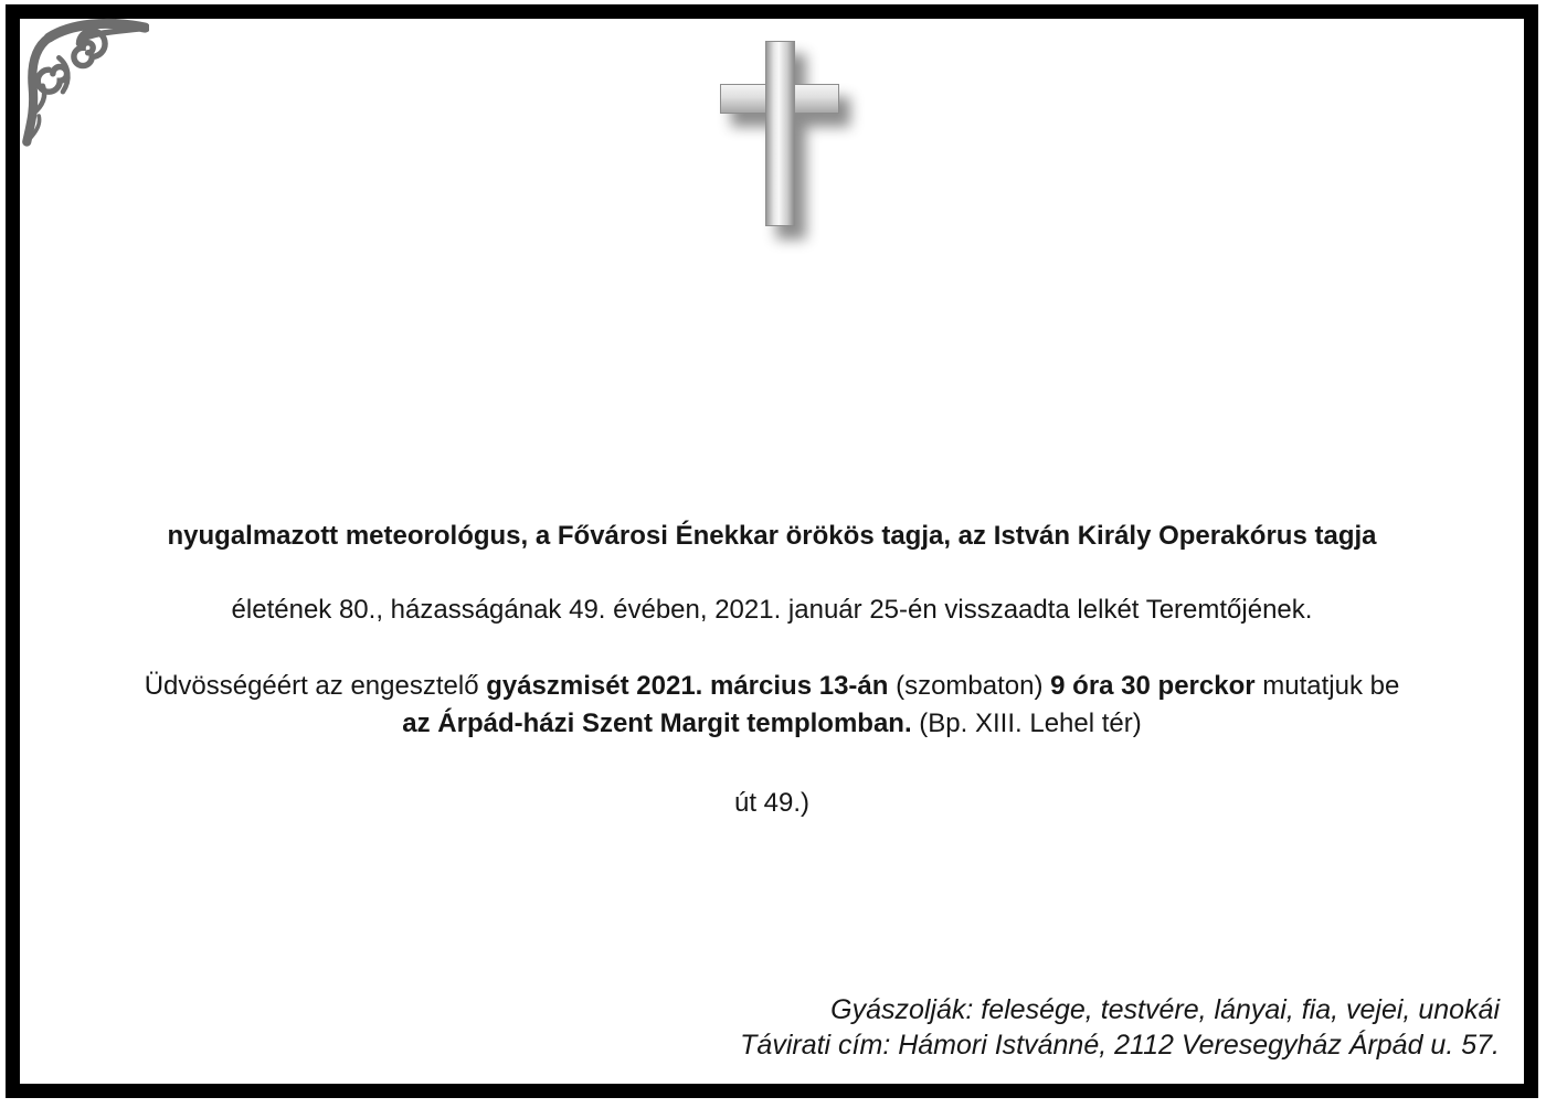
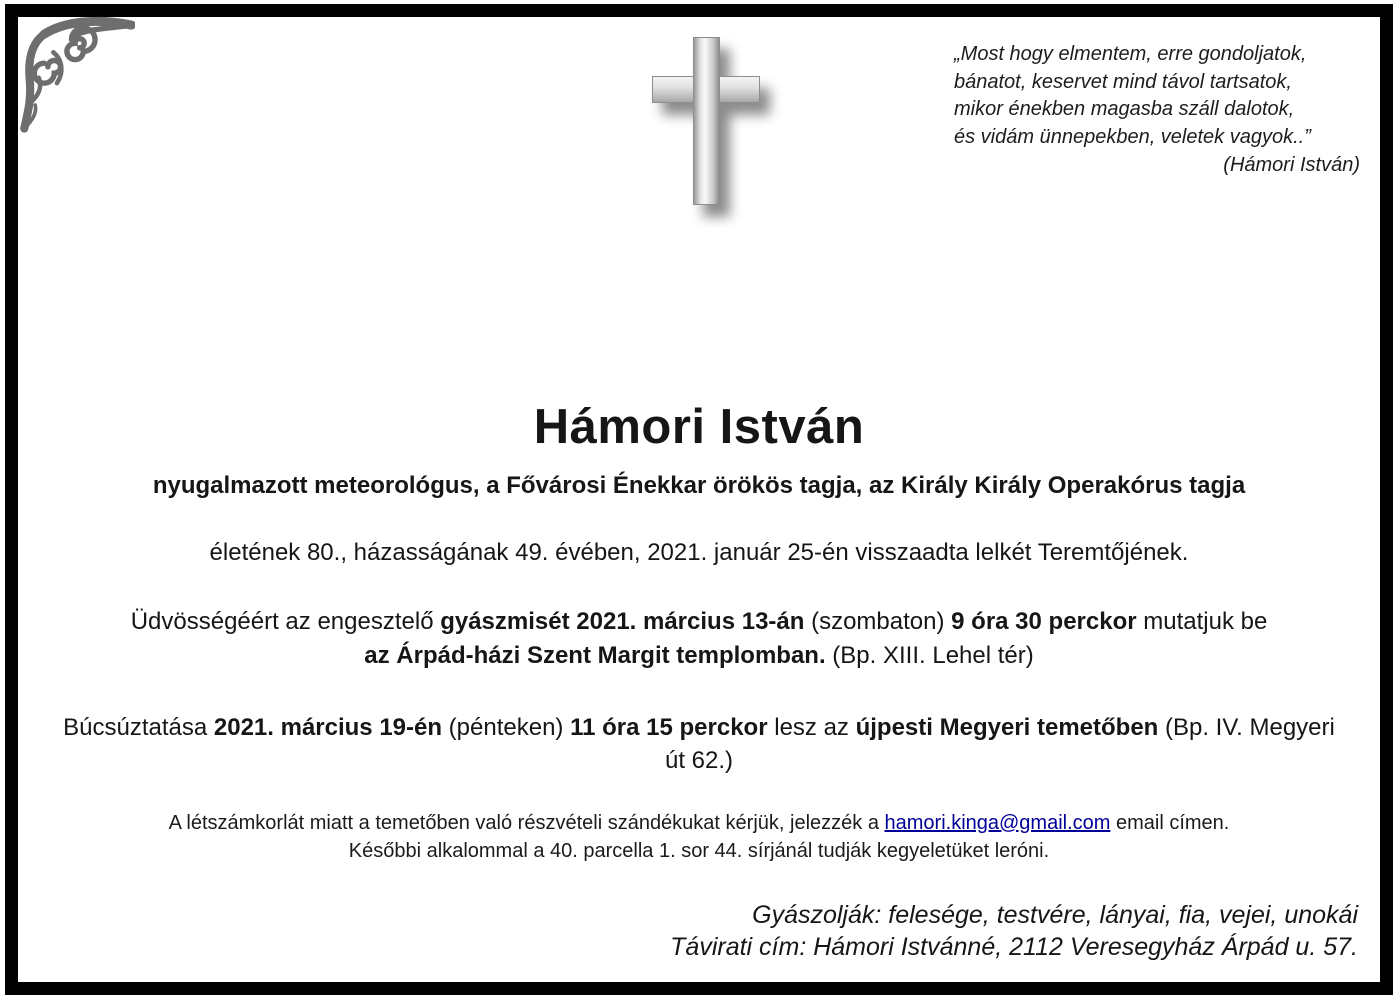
+ „Most hogy elmentem, erre gondoljatok,
+ bánatot, keservet mind távol tartsatok,
+ mikor énekben magasba száll dalotok,
+ és vidám ünnepekben, veletek vagyok..”
+ (Hámori István)
+ Hámori István
- nyugalmazott meteorológus, a Fővárosi Énekkar örökös tagja, az István Király Operakórus tagja
+ nyugalmazott meteorológus, a Fővárosi Énekkar örökös tagja, az Király Király Operakórus tagja
  életének 80., házasságának 49. évében, 2021. január 25-én visszaadta lelkét Teremtőjének.
  Üdvösségéért az engesztelő gyászmisét 2021. március 13-án (szombaton) 9 óra 30 perckor mutatjuk be
  az Árpád-házi Szent Margit templomban. (Bp. XIII. Lehel tér)
+ Búcsúztatása 2021. március 19-én (pénteken) 11 óra 15 perckor lesz az újpesti Megyeri temetőben (Bp. IV. Megyeri
- út 49.)
+ út 62.)
+ A létszámkorlát miatt a temetőben való részvételi szándékukat kérjük, jelezzék a hamori.kinga@gmail.com email címen.
+ Későbbi alkalommal a 40. parcella 1. sor 44. sírjánál tudják kegyeletüket leróni.
  Gyászolják: felesége, testvére, lányai, fia, vejei, unokái
  Távirati cím: Hámori Istvánné, 2112 Veresegyház Árpád u. 57.
